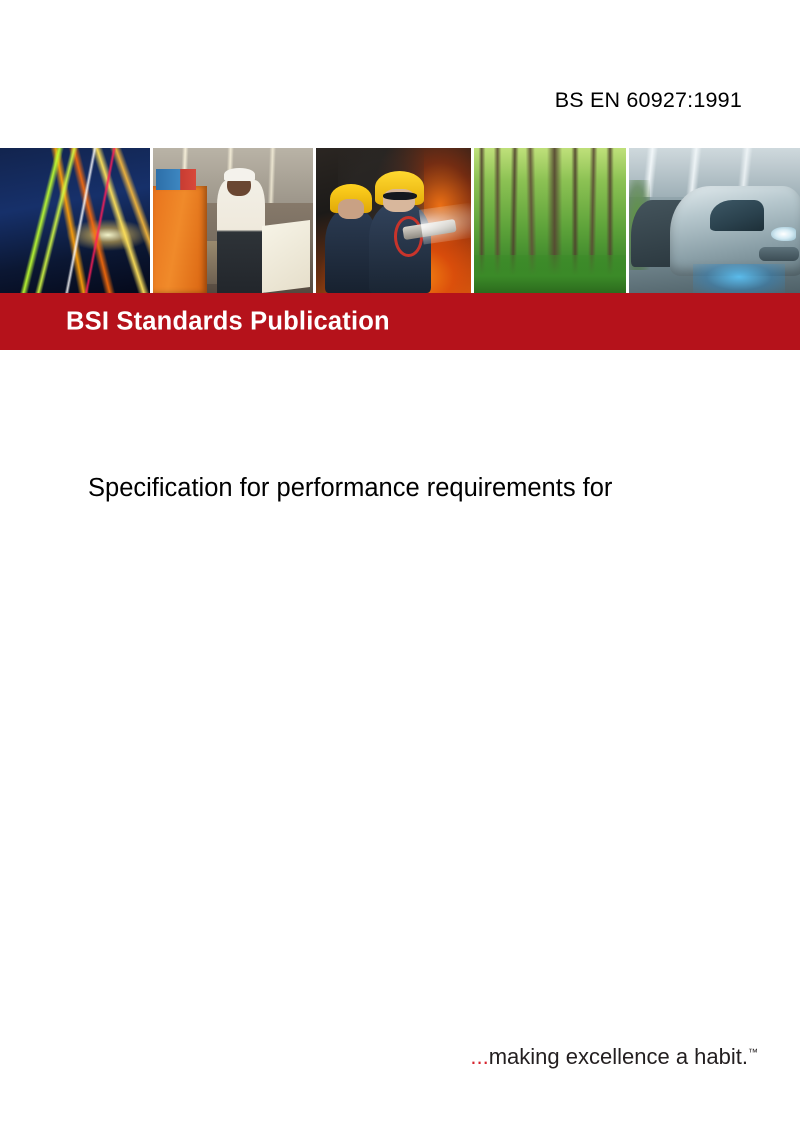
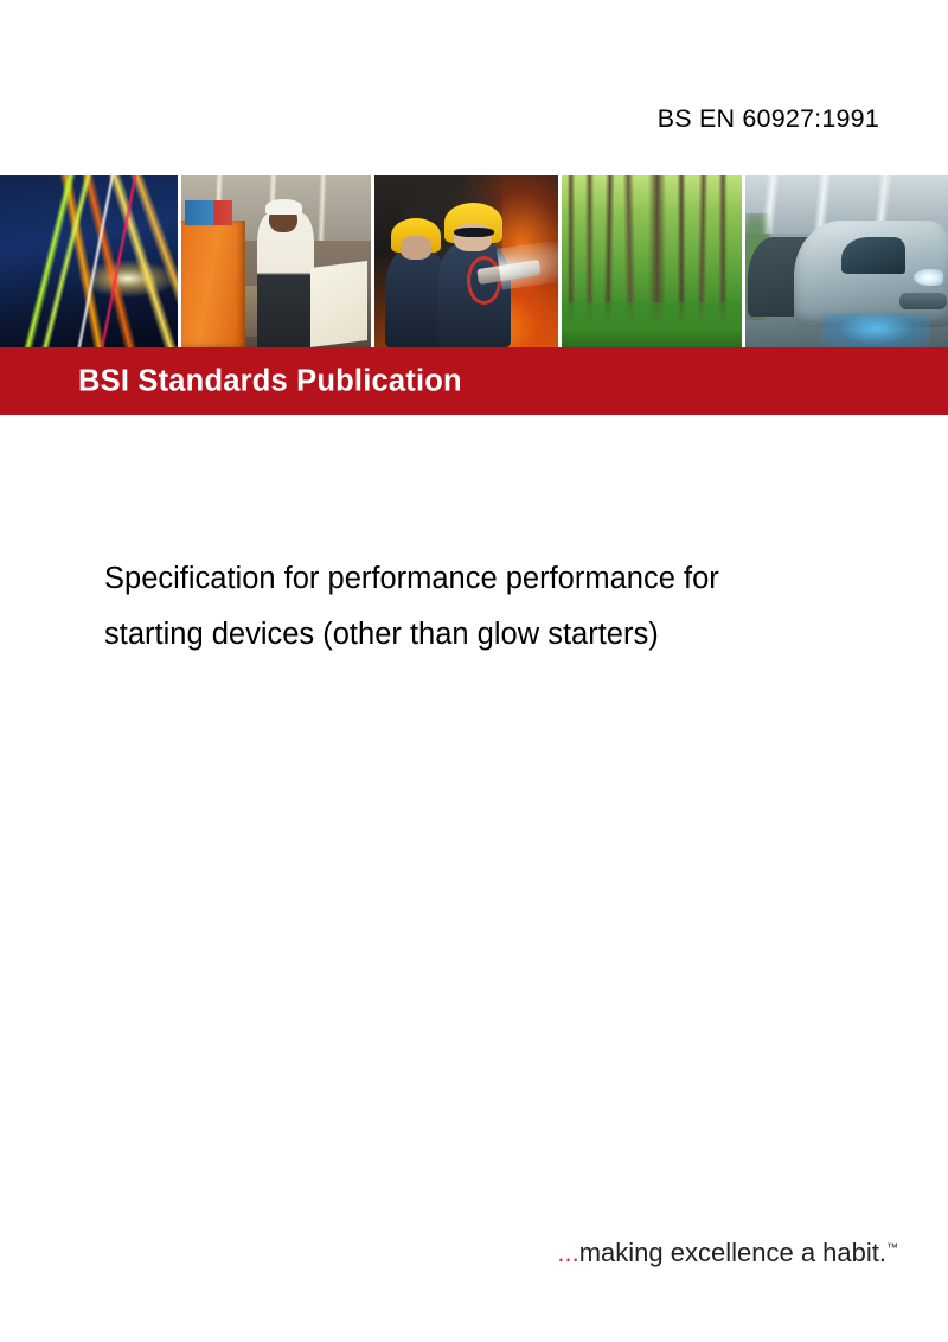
  BS EN 60927:1991
  BSI Standards Publication
- Specification for performance requirements for
+ Specification for performance performance for
+ starting devices (other than glow starters)
  ...making excellence a habit.™
